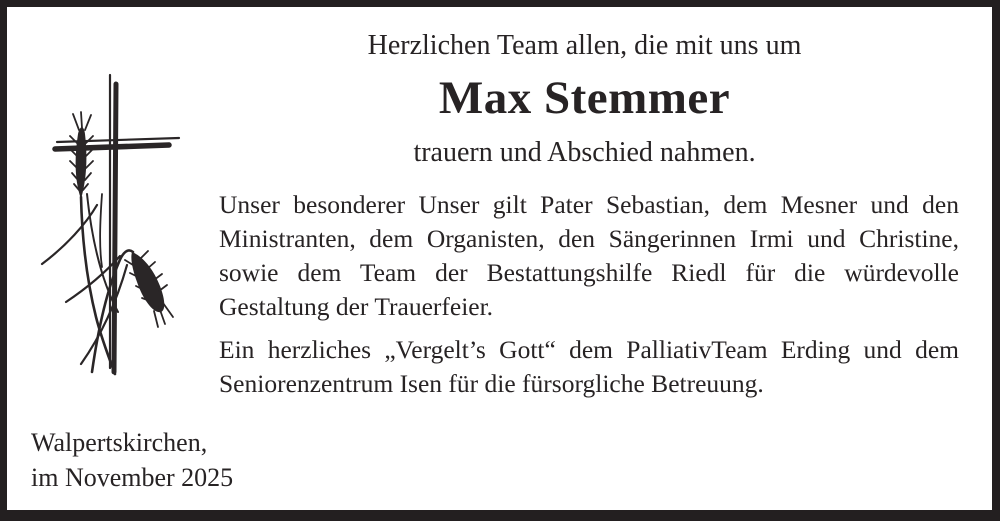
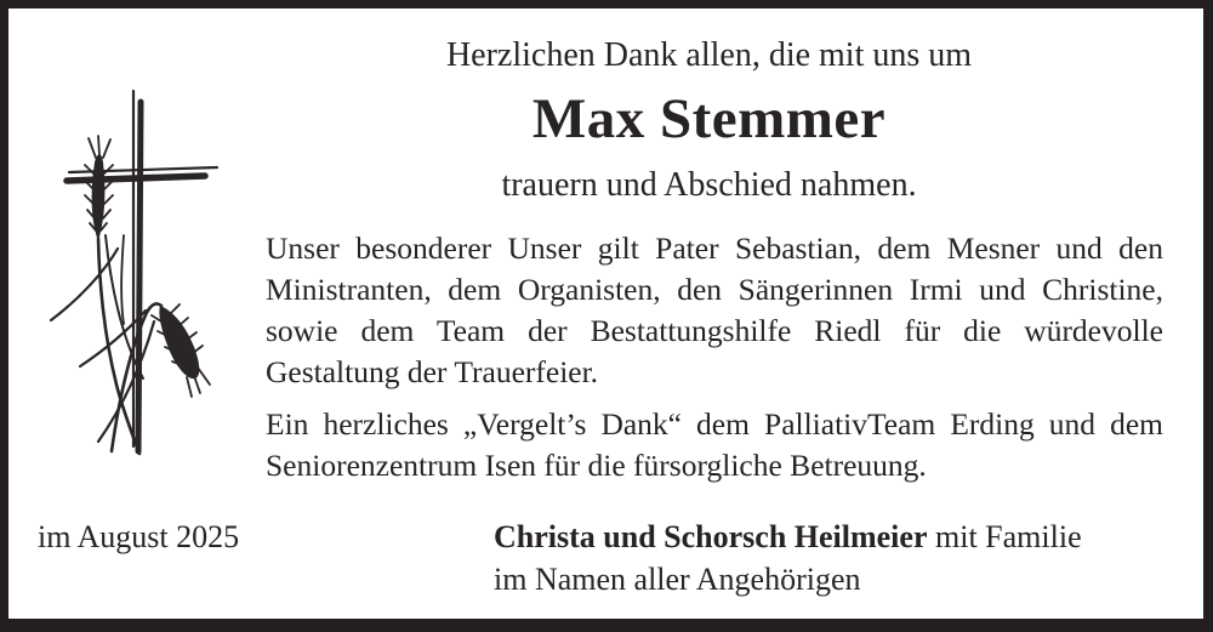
- Herzlichen Team allen, die mit uns um
+ Herzlichen Dank allen, die mit uns um
  Max Stemmer
  trauern und Abschied nahmen.
  Unser besonderer Unser gilt Pater Sebastian, dem Mesner und den Ministranten, dem Organisten, den Sängerinnen Irmi und Christine, sowie dem Team der Bestattungshilfe Riedl für die würdevolle Gestaltung der Trauerfeier.
- Ein herzliches „Vergelt’s Gott“ dem PalliativTeam Erding und dem Seniorenzentrum Isen für die fürsorgliche Betreuung.
+ Ein herzliches „Vergelt’s Dank“ dem PalliativTeam Erding und dem Seniorenzentrum Isen für die fürsorgliche Betreuung.
- Walpertskirchen,
- im November 2025
+ im August 2025
+ Christa und Schorsch Heilmeier mit Familie
+ im Namen aller Angehörigen
